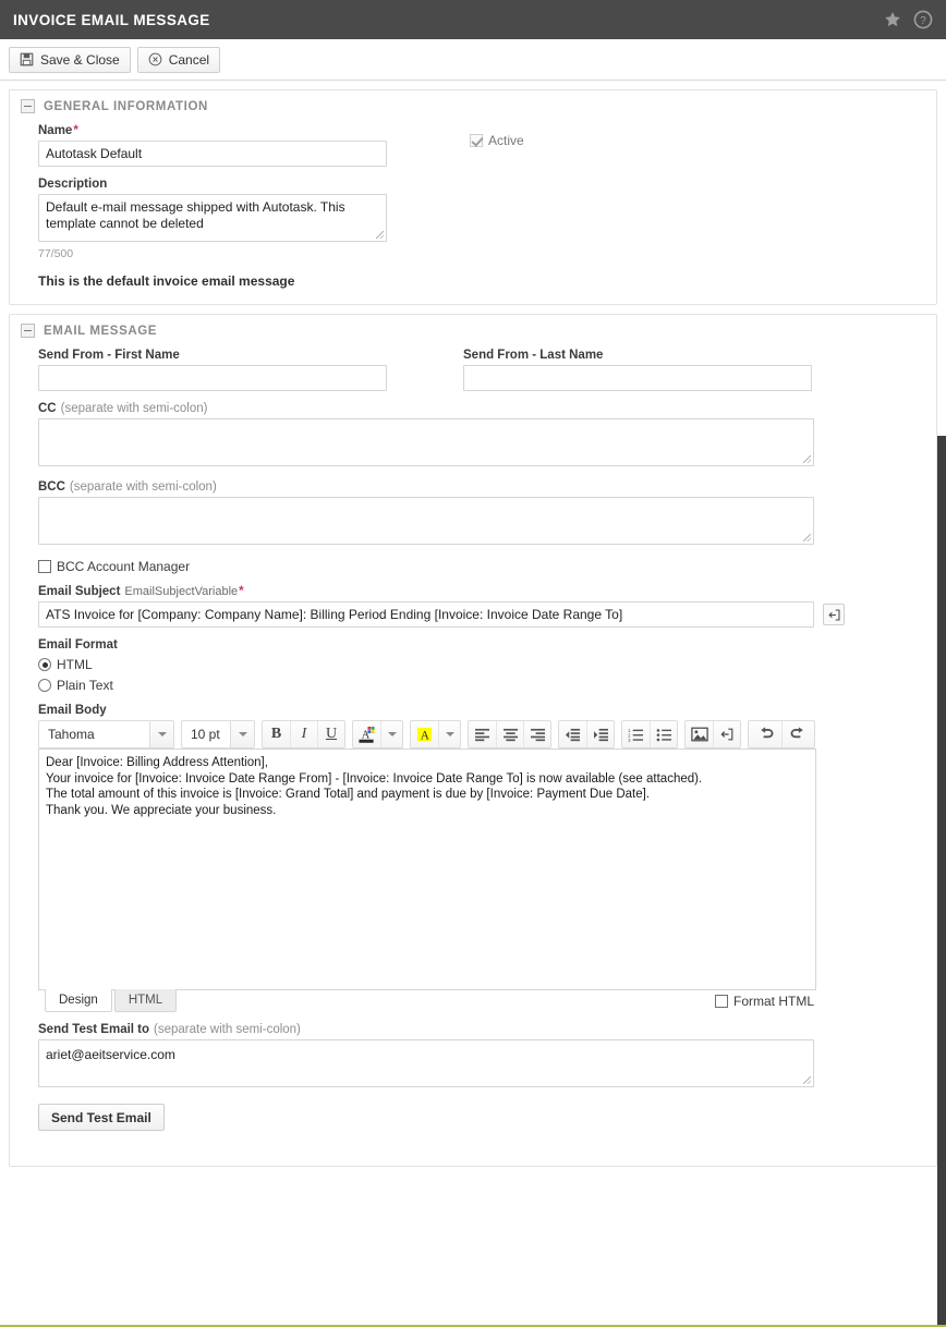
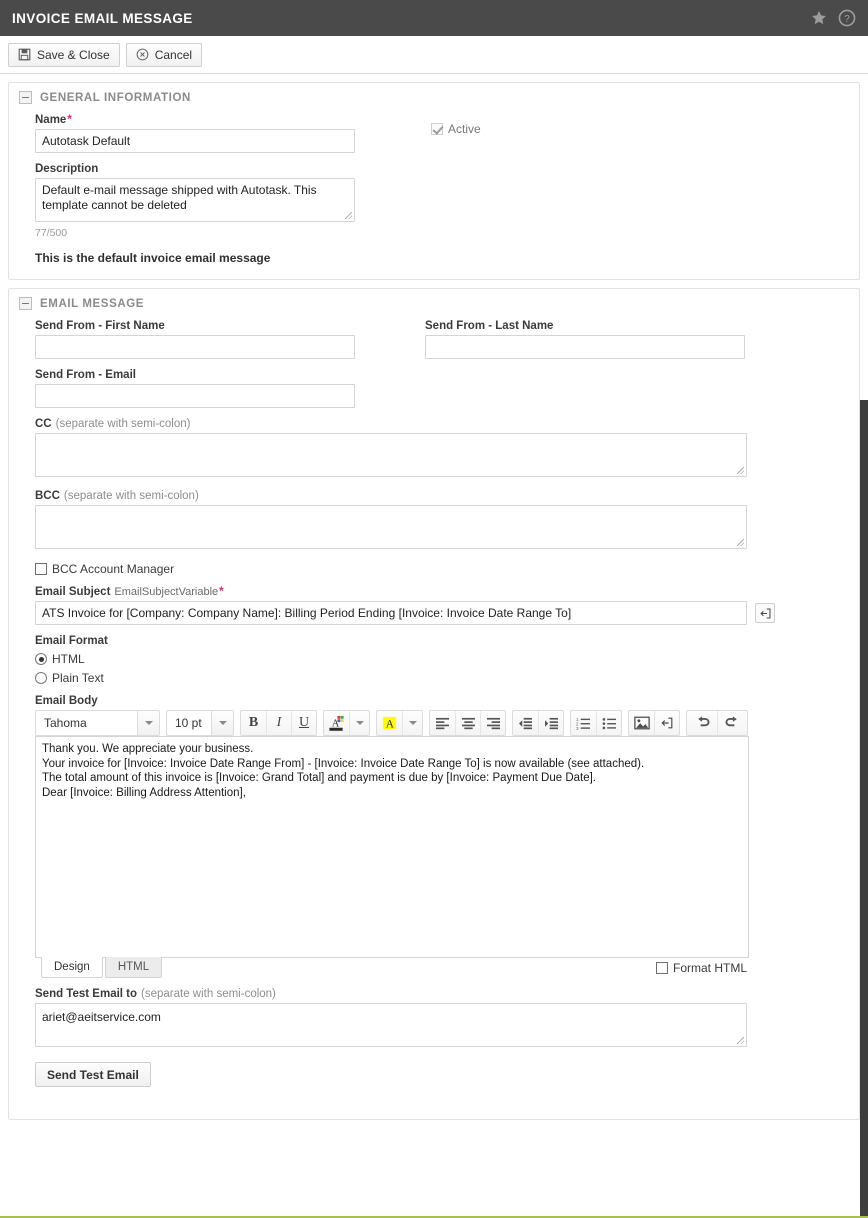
  INVOICE EMAIL MESSAGE
  ?
  Save & Close
  Cancel
  GENERAL INFORMATION
  Name*
  Autotask Default
  Description
  77/500
  This is the default invoice email message
  Active
  EMAIL MESSAGE
  Send From - First Name
  Send From - Last Name
+ Send From - Email
  CC (separate with semi-colon)
  BCC (separate with semi-colon)
  BCC Account Manager
  Email Subject EmailSubjectVariable*
  ATS Invoice for [Company: Company Name]: Billing Period Ending [Invoice: Invoice Date Range To]
  Email Format
  HTML
  Plain Text
  Email Body
  Tahoma
  10 pt
  B
  I
  U
  A
  A
- Dear [Invoice: Billing Address Attention],
+ Thank you. We appreciate your business.
  Your invoice for [Invoice: Invoice Date Range From] - [Invoice: Invoice Date Range To] is now available (see attached).
  The total amount of this invoice is [Invoice: Grand Total] and payment is due by [Invoice: Payment Due Date].
- Thank you. We appreciate your business.
+ Dear [Invoice: Billing Address Attention],
  Design
  HTML
  Format HTML
  Send Test Email to (separate with semi-colon)
  ariet@aeitservice.com
  Send Test Email
